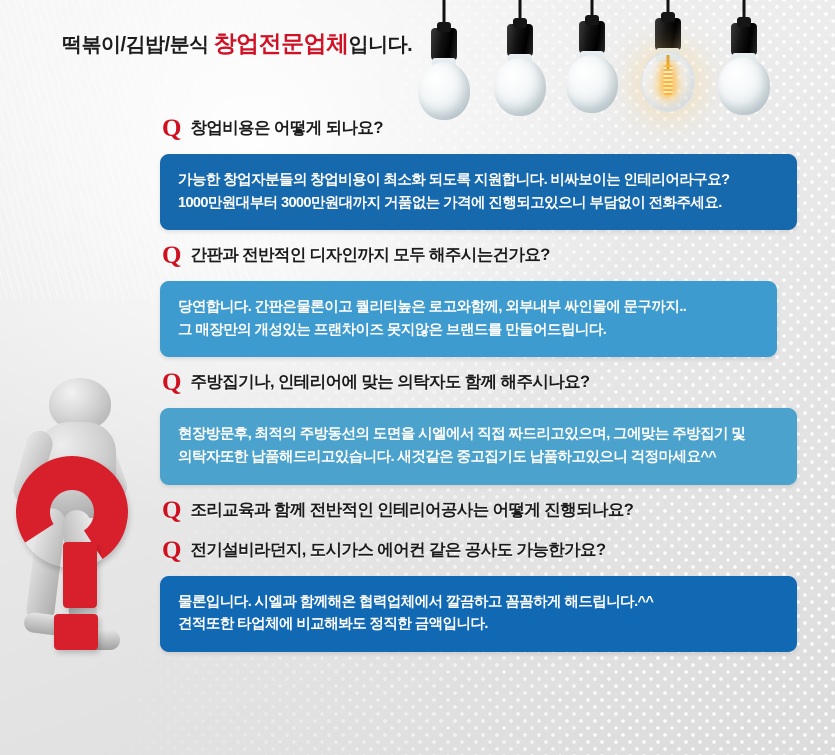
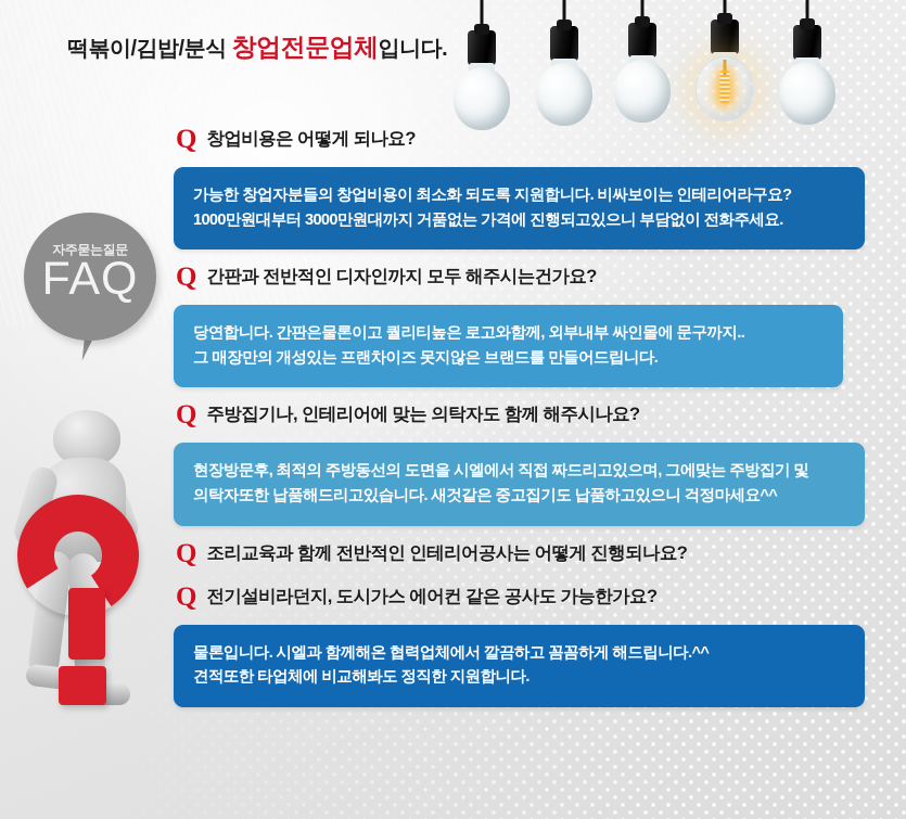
  떡볶이/김밥/분식 창업전문업체입니다.
+ 자주묻는질문
+ FAQ
  Q
  창업비용은 어떻게 되나요?
  가능한 창업자분들의 창업비용이 최소화 되도록 지원합니다. 비싸보이는 인테리어라구요?
  1000만원대부터 3000만원대까지 거품없는 가격에 진행되고있으니 부담없이 전화주세요.
  Q
  간판과 전반적인 디자인까지 모두 해주시는건가요?
  당연합니다. 간판은물론이고 퀄리티높은 로고와함께, 외부내부 싸인몰에 문구까지..
  그 매장만의 개성있는 프랜차이즈 못지않은 브랜드를 만들어드립니다.
  Q
  주방집기나, 인테리어에 맞는 의탁자도 함께 해주시나요?
  현장방문후, 최적의 주방동선의 도면을 시엘에서 직접 짜드리고있으며, 그에맞는 주방집기 및
  의탁자또한 납품해드리고있습니다. 새것같은 중고집기도 납품하고있으니 걱정마세요^^
  Q
  조리교육과 함께 전반적인 인테리어공사는 어떻게 진행되나요?
  Q
  전기설비라던지, 도시가스 에어컨 같은 공사도 가능한가요?
  물론입니다. 시엘과 함께해온 협력업체에서 깔끔하고 꼼꼼하게 해드립니다.^^
- 견적또한 타업체에 비교해봐도 정직한 금액입니다.
+ 견적또한 타업체에 비교해봐도 정직한 지원합니다.
